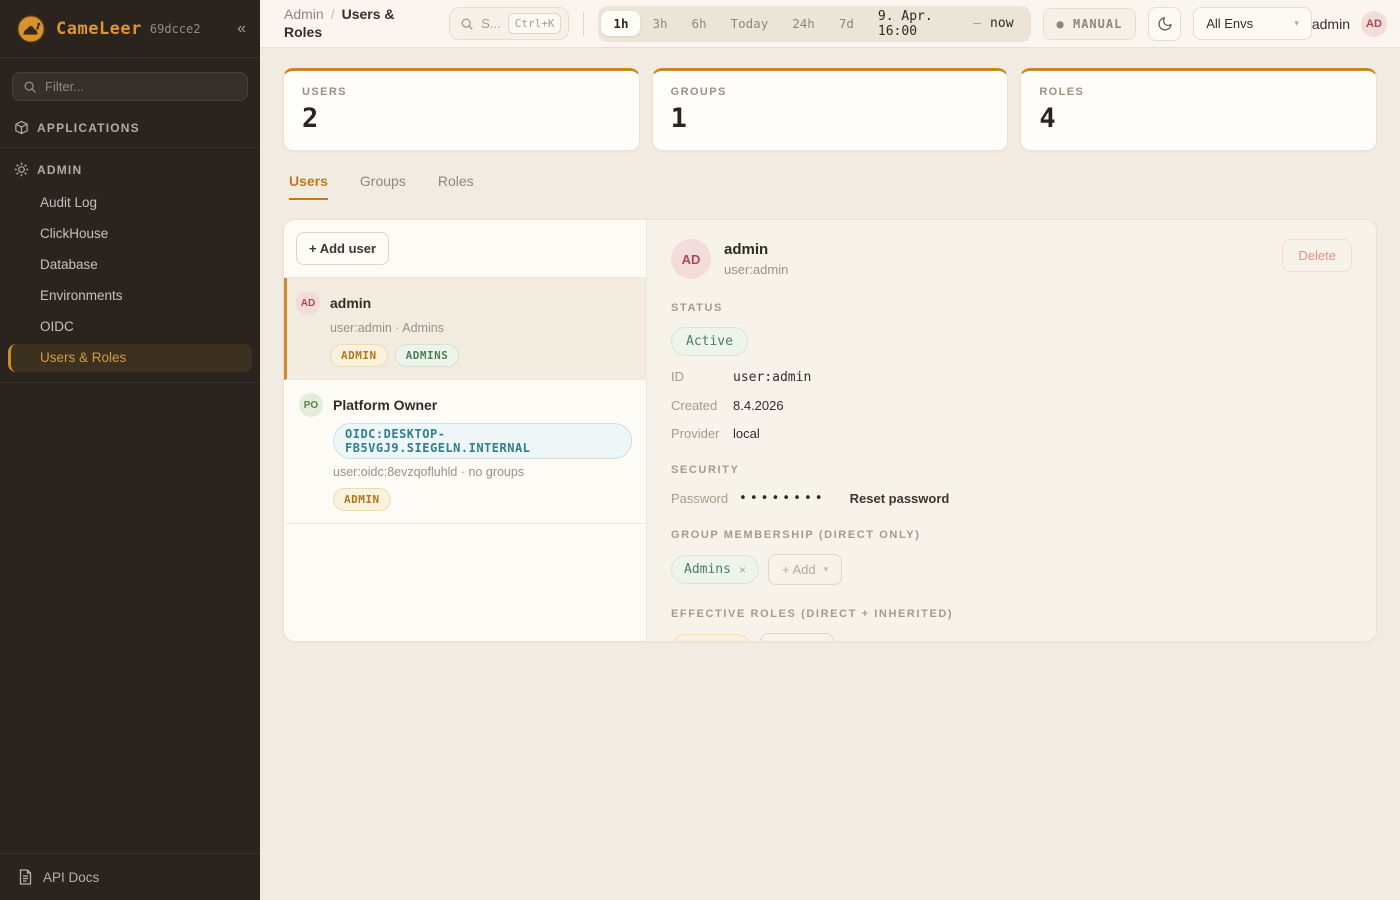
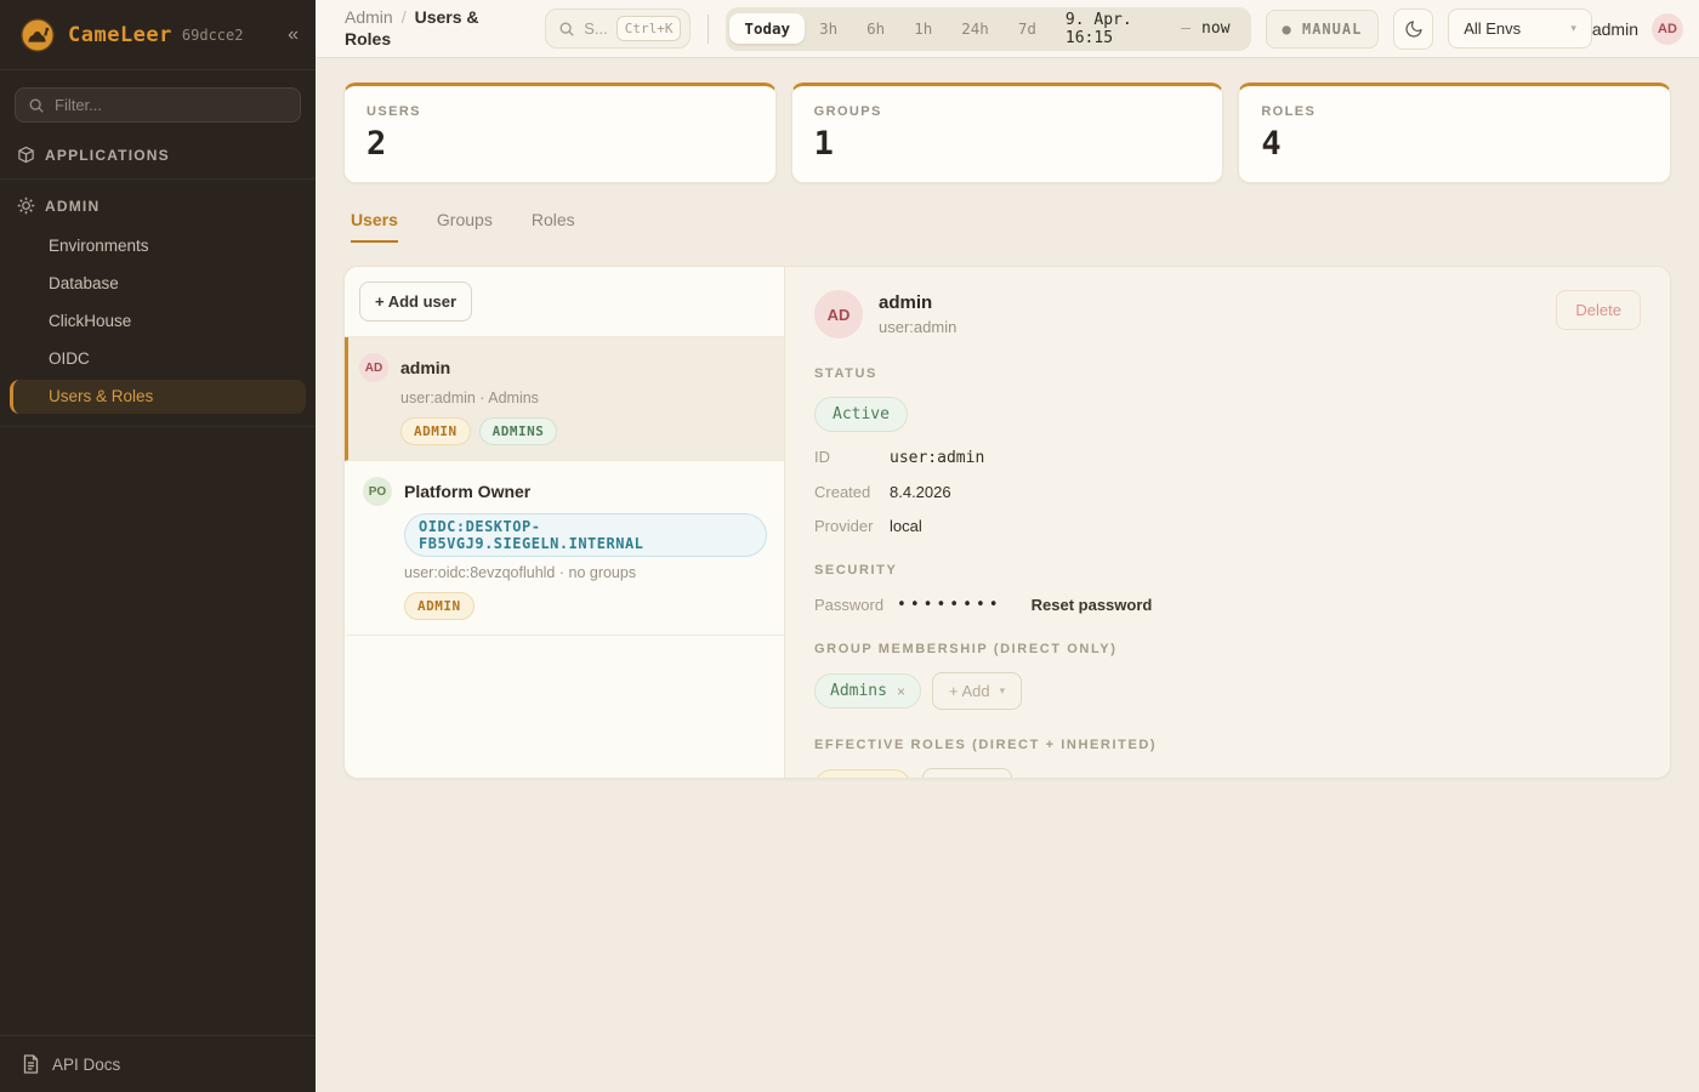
  CameLeer
  69dcce2
  «
  Filter...
  APPLICATIONS
  ADMIN
- Audit Log
- ClickHouse
+ Environments
  Database
- Environments
+ ClickHouse
  OIDC
  Users & Roles
  API Docs
  Admin / Users & Roles
  S...
  Ctrl+K
- 1h
+ Today
  3h
  6h
- Today
+ 1h
  24h
  7d
- 9. Apr. 16:00
+ 9. Apr. 16:15
  —
  now
  ● MANUAL
  All Envs
  ▾
  admin
  AD
  USERS
  2
  GROUPS
  1
  ROLES
  4
  Users
  Groups
  Roles
  + Add user
  AD
  admin
  user:admin · Admins
  ADMIN
  ADMINS
  PO
  Platform Owner
  OIDC:DESKTOP-FB5VGJ9.SIEGELN.INTERNAL
  user:oidc:8evzqofluhld · no groups
  ADMIN
  AD
  admin
  user:admin
  Delete
  STATUS
  Active
  ID
  user:admin
  Created
  8.4.2026
  Provider
  local
  SECURITY
  Password
  ••••••••
  Reset password
  GROUP MEMBERSHIP (DIRECT ONLY)
  Admins
  ×
  + Add
  ▾
  EFFECTIVE ROLES (DIRECT + INHERITED)
